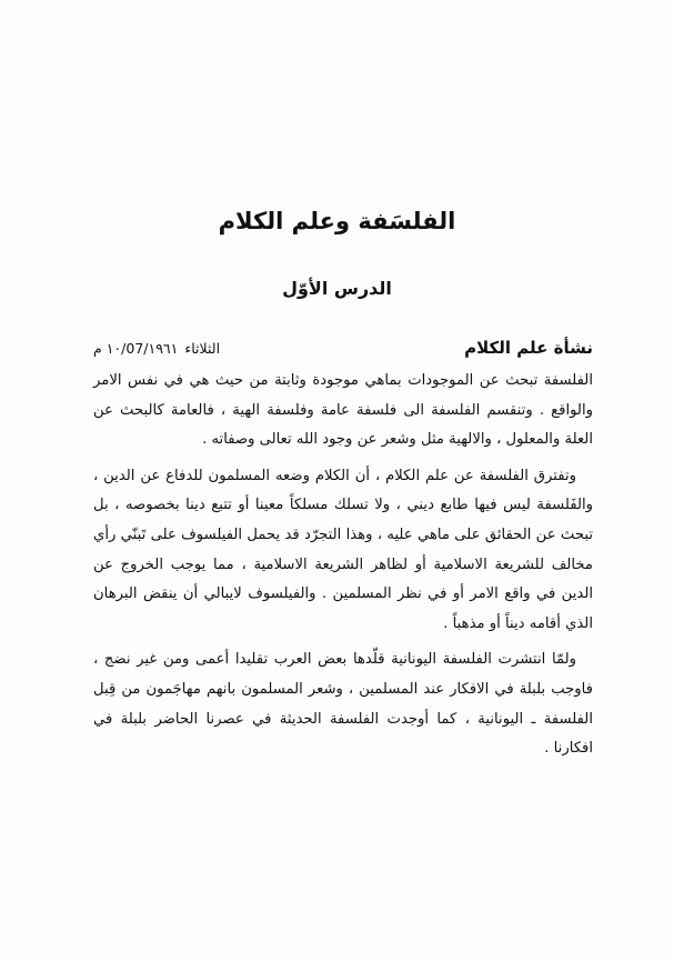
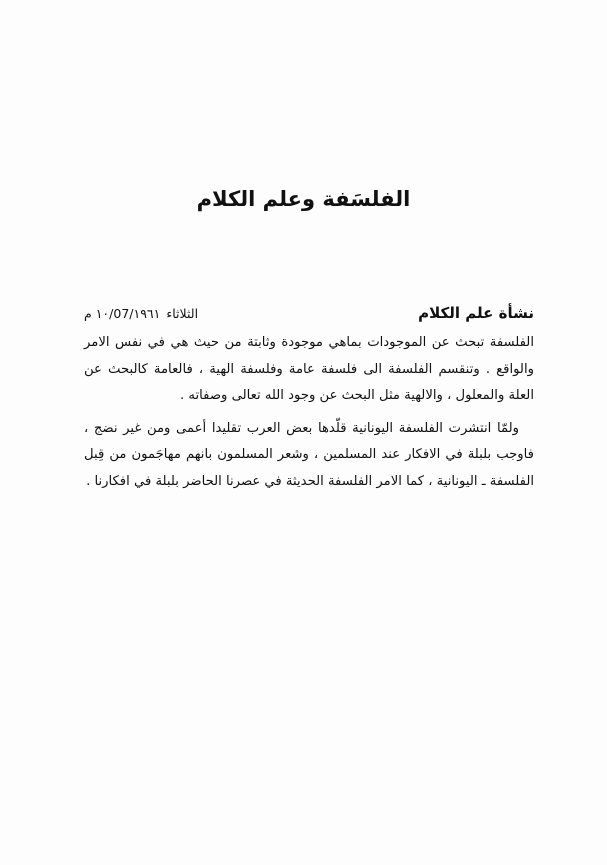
  الفلسَفة وعلم الكلام
- الدرس الأوّل
  نشأة علم الكلام
  الثلاثاء
  ١٩٦١/07/١٠ م
- الفلسفة تبحث عن الموجودات بماهي موجودة وثابتة من حيث هي في نفس الامر والواقع . وتنقسم الفلسفة الى فلسفة عامة وفلسفة الهية ، فالعامة كالبحث عن العلة والمعلول ، والالهية مثل وشعر عن وجود الله تعالى وصفاته .
+ الفلسفة تبحث عن الموجودات بماهي موجودة وثابتة من حيث هي في نفس الامر والواقع . وتنقسم الفلسفة الى فلسفة عامة وفلسفة الهية ، فالعامة كالبحث عن العلة والمعلول ، والالهية مثل البحث عن وجود الله تعالى وصفاته .
- وتفترق الفلسفة عن علم الكلام ، أن الكلام وضعه المسلمون للدفاع عن الدين ، والفَلسفة ليس فيها طابع ديني ، ولا تسلك مسلكاً معينا أو تتبع دينا بخصوصه ، بل تبحث عن الحقائق على ماهي عليه ، وهذا التجرّد قد يحمل الفيلسوف على تَبنّي رأي مخالف للشريعة الاسلامية أو لظاهر الشريعة الاسلامية ، مما يوجب الخروج عن الدين في واقع الامر أو في نظر المسلمين . والفيلسوف لايبالي أن ينقض البرهان الذي أقامه ديناً أو مذهباً .
- ولمّا انتشرت الفلسفة اليونانية قلّدها بعض العرب تقليدا أعمى ومن غير نضج ، فاوجب بلبلة في الافكار عند المسلمين ، وشعر المسلمون بانهم مهاجَمون من قِبل الفلسفة ـ اليونانية ، كما أوجدت الفلسفة الحديثة في عصرنا الحاضر بلبلة في افكارنا .
+ ولمّا انتشرت الفلسفة اليونانية قلّدها بعض العرب تقليدا أعمى ومن غير نضج ، فاوجب بلبلة في الافكار عند المسلمين ، وشعر المسلمون بانهم مهاجَمون من قِبل الفلسفة ـ اليونانية ، كما الامر الفلسفة الحديثة في عصرنا الحاضر بلبلة في افكارنا .
